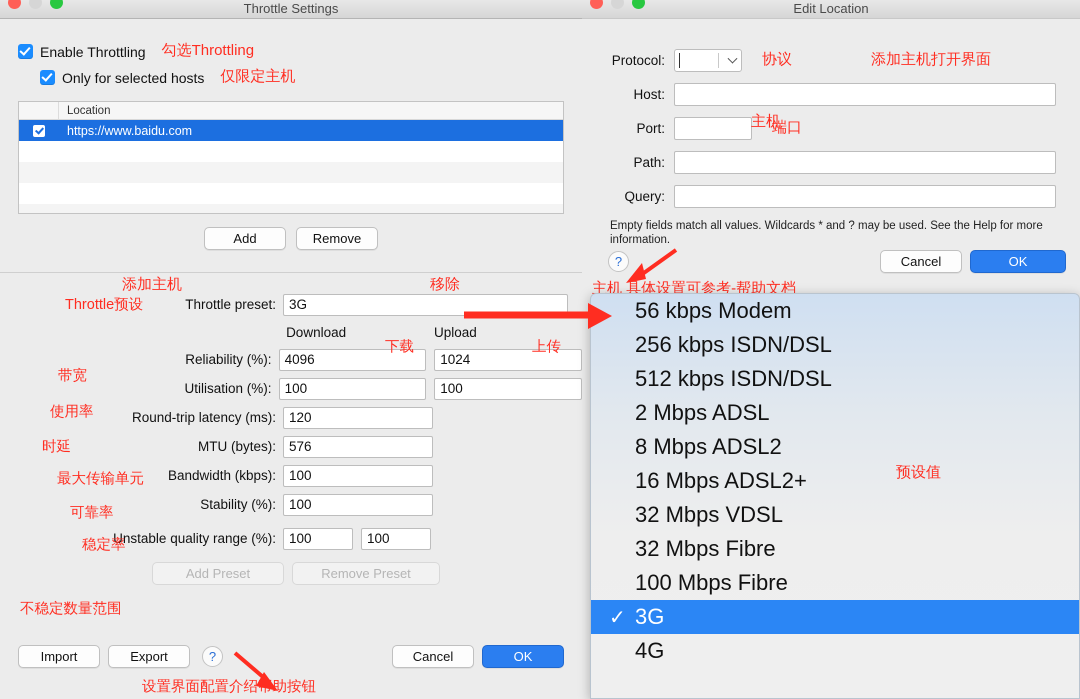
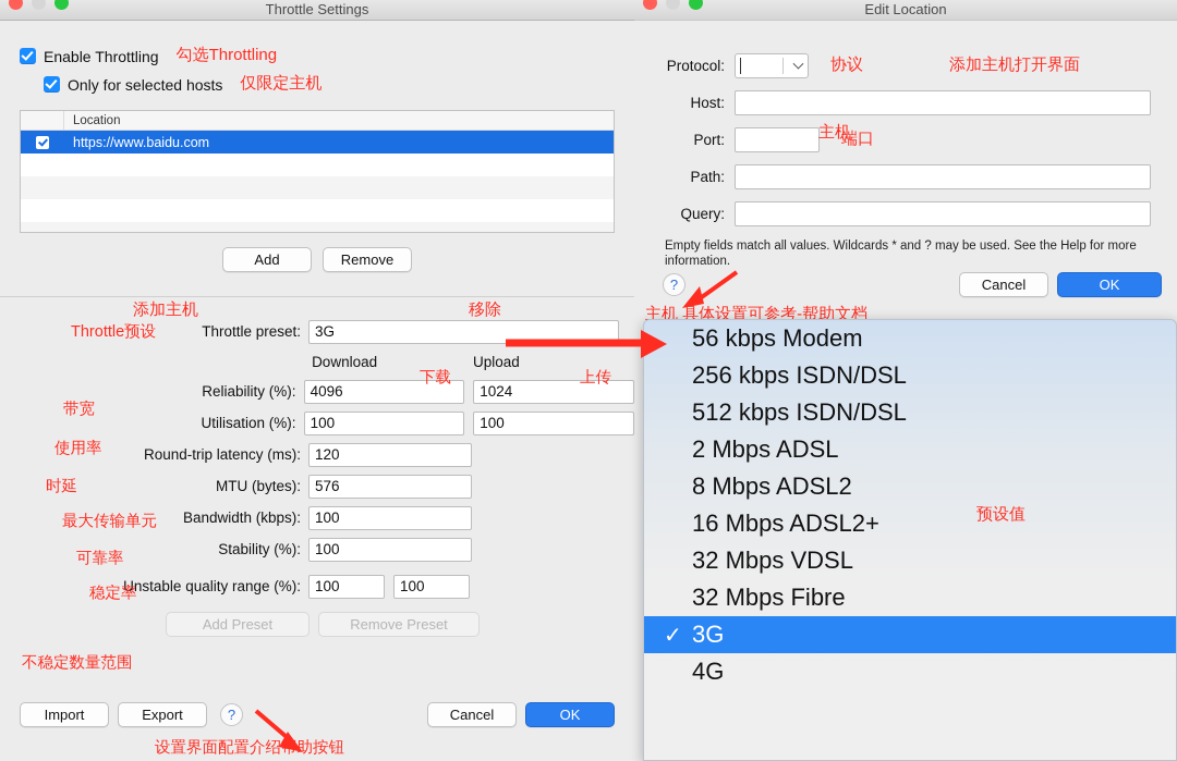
  Throttle Settings
  Enable Throttling
  勾选Throttling
  Only for selected hosts
  仅限定主机
  Location
  https://www.baidu.com
  Add
  Remove
  添加主机
  移除
  Throttle preset:
  3G
  Download
  Upload
  Reliability (%):
  4096
  1024
  Utilisation (%):
  100
  100
  Round-trip latency (ms):
  120
  MTU (bytes):
  576
  Bandwidth (kbps):
  100
  Stability (%):
  100
  Unstable quality range (%):
  100
  100
  Add Preset
  Remove Preset
  Throttle预设
  下载
  上传
  带宽
  使用率
  时延
  最大传输单元
  可靠率
  稳定率
  不稳定数量范围
  设置界面配置介绍助按钮
  Import
  Export
  ?
  Cancel
  OK
  Edit Location
  添加主机打开界面
  Protocol:
  协议
  Host:
  主机
  Port:
  端口
  Path:
  Query:
  Empty fields match all values. Wildcards * and ? may be used. See the Help for more information.
  主机 具体设置可参考-帮助文档
  ?
  Cancel
  OK
  56 kbps Modem
  256 kbps ISDN/DSL
  512 kbps ISDN/DSL
  2 Mbps ADSL
  8 Mbps ADSL2
  16 Mbps ADSL2+
  32 Mbps VDSL
  32 Mbps Fibre
- 100 Mbps Fibre
  ✓
  3G
  4G
  预设值
